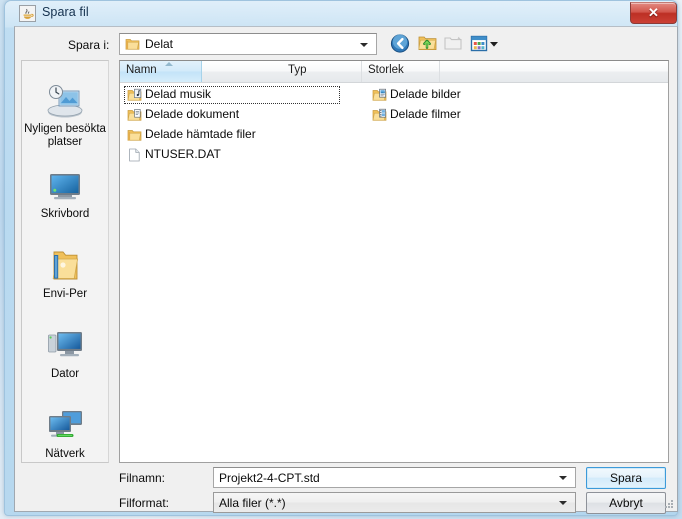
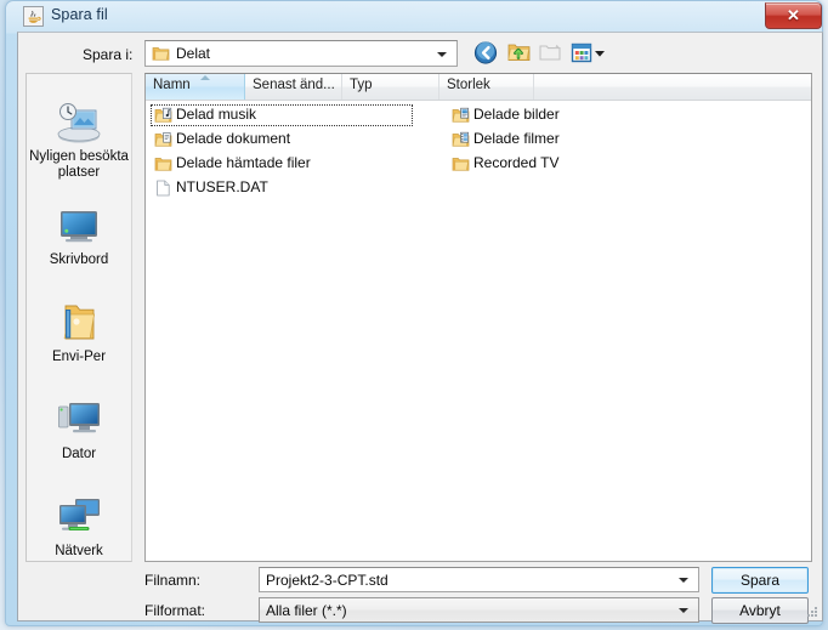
  Spara fil
  ✕
  Spara i:
  Delat
  Nyligen besökta
  platser
  Skrivbord
  Envi-Per
  Dator
  Nätverk
  Namn
+ Senast änd...
  Typ
  Storlek
  Delad musik
  Delade dokument
  Delade hämtade filer
  NTUSER.DAT
  Delade bilder
  Delade filmer
+ Recorded TV
  Filnamn:
- Projekt2-4-CPT.std
+ Projekt2-3-CPT.std
  Filformat:
  Alla filer (*.*)
  Spara
  Avbryt
